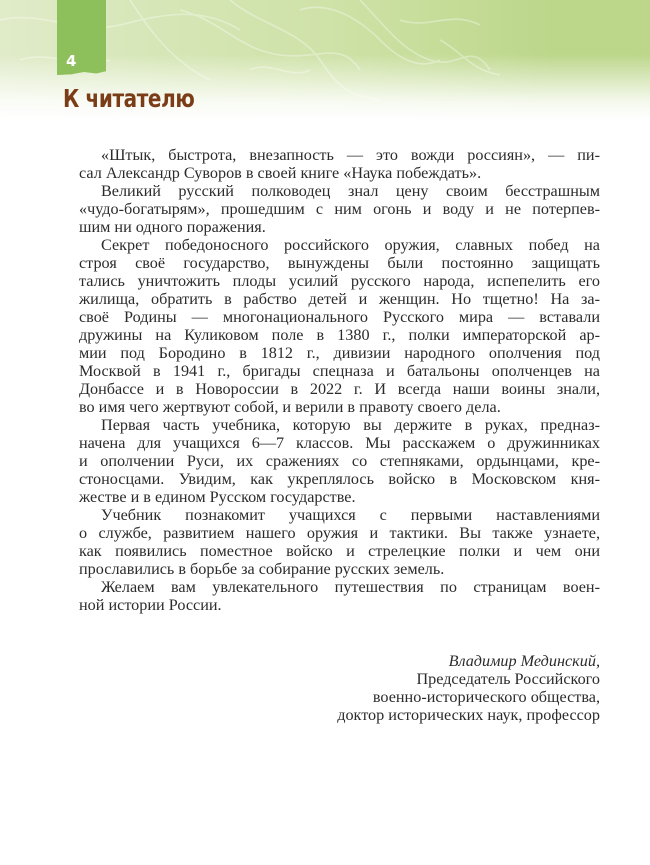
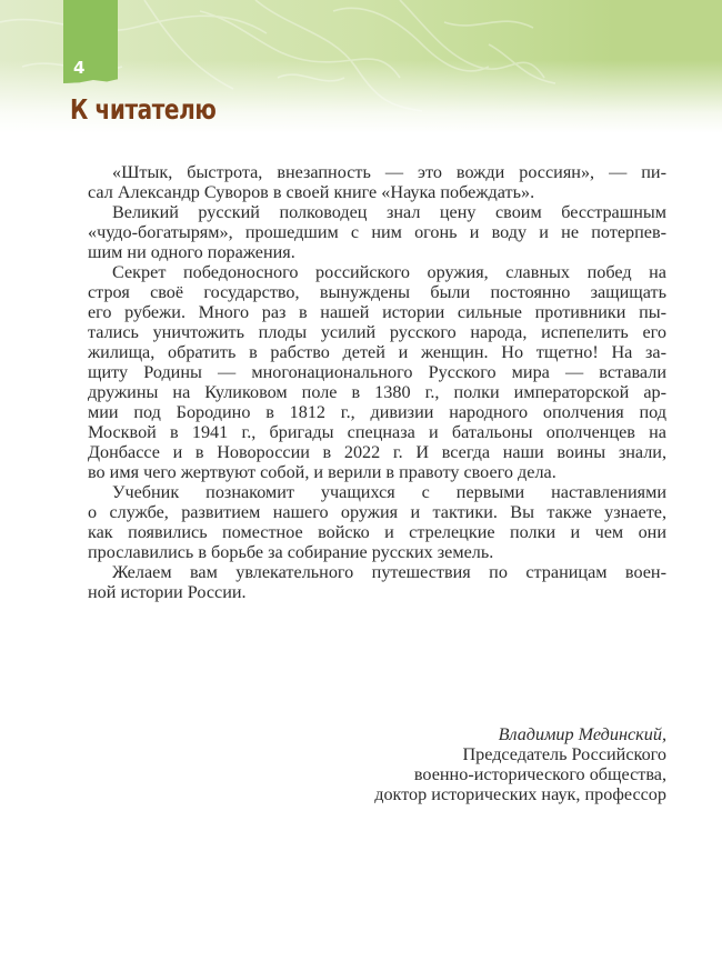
  4
  К читателю
  «Штык, быстрота, внезапность — это вожди россиян», — пи-
  сал Александр Суворов в своей книге «Наука побеждать».
  Великий русский полководец знал цену своим бесстрашным
  «чудо-богатырям», прошедшим с ним огонь и воду и не потерпев-
  шим ни одного поражения.
  Секрет победоносного российского оружия, славных побед на
  строя своё государство, вынуждены были постоянно защищать
+ его рубежи. Много раз в нашей истории сильные противники пы-
  тались уничтожить плоды усилий русского народа, испепелить его
  жилища, обратить в рабство детей и женщин. Но тщетно! На за-
- своё Родины — многонационального Русского мира — вставали
+ щиту Родины — многонационального Русского мира — вставали
  дружины на Куликовом поле в 1380 г., полки императорской ар-
  мии под Бородино в 1812 г., дивизии народного ополчения под
  Москвой в 1941 г., бригады спецназа и батальоны ополченцев на
  Донбассе и в Новороссии в 2022 г. И всегда наши воины знали,
  во имя чего жертвуют собой, и верили в правоту своего дела.
- Первая часть учебника, которую вы держите в руках, предназ-
- начена для учащихся 6—7 классов. Мы расскажем о дружинниках
- и ополчении Руси, их сражениях со степняками, ордынцами, кре-
- стоносцами. Увидим, как укреплялось войско в Московском кня-
- жестве и в едином Русском государстве.
  Учебник познакомит учащихся с первыми наставлениями
  о службе, развитием нашего оружия и тактики. Вы также узнаете,
  как появились поместное войско и стрелецкие полки и чем они
  прославились в борьбе за собирание русских земель.
  Желаем вам увлекательного путешествия по страницам воен-
  ной истории России.
  Владимир Мединский,
  Председатель Российского
  военно-исторического общества,
  доктор исторических наук, профессор
